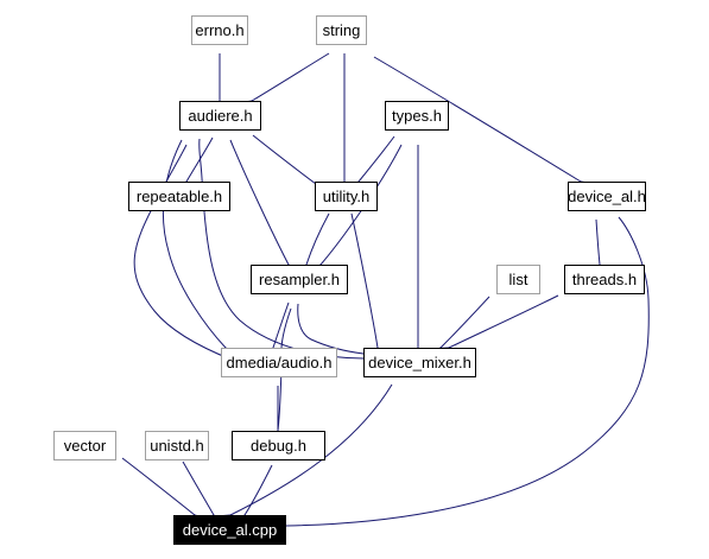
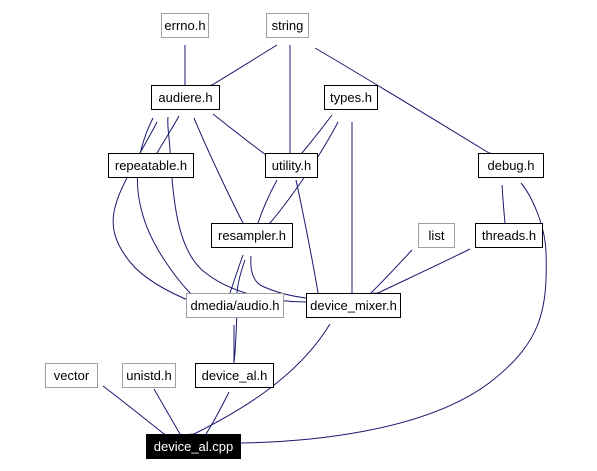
  errno.h
  string
  audiere.h
  types.h
  repeatable.h
  utility.h
- device_al.h
+ debug.h
  resampler.h
  list
  threads.h
  dmedia/audio.h
  device_mixer.h
  vector
  unistd.h
- debug.h
+ device_al.h
  device_al.cpp
